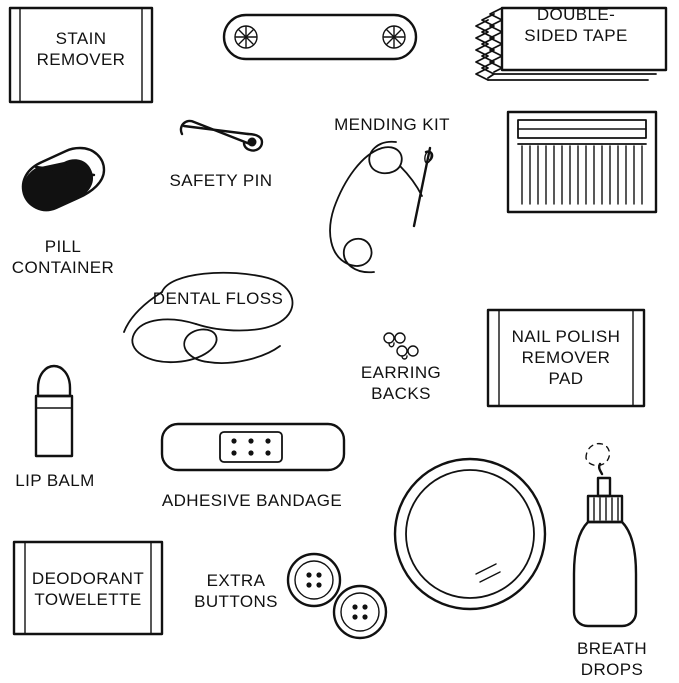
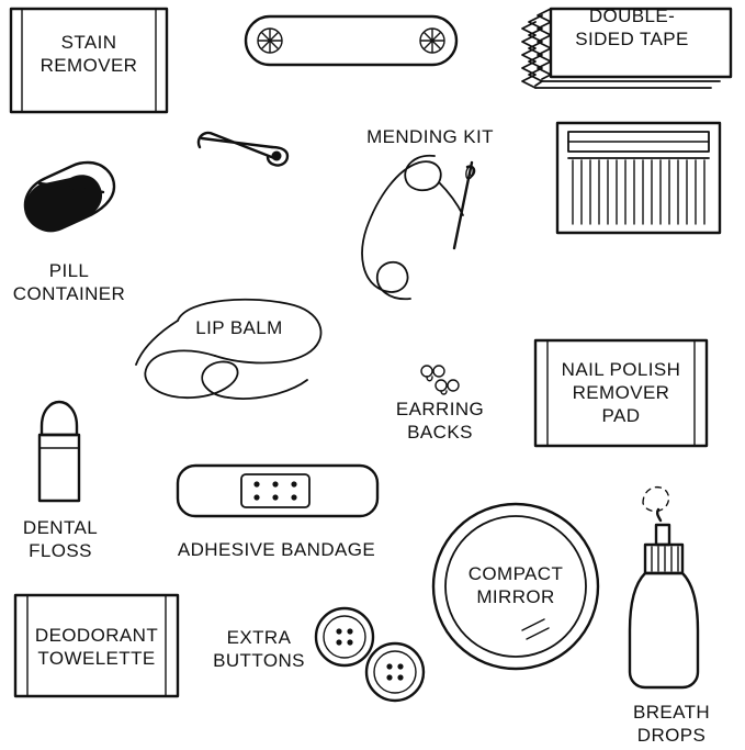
  STAIN
  REMOVER
  DOUBLE-
  SIDED TAPE
- SAFETY PIN
  MENDING KIT
  PILL
  CONTAINER
- DENTAL FLOSS
+ LIP BALM
  EARRING
  BACKS
  NAIL POLISH
  REMOVER
  PAD
- LIP BALM
+ DENTAL FLOSS
  ADHESIVE BANDAGE
+ COMPACT
+ MIRROR
  DEODORANT
  TOWELETTE
  EXTRA
  BUTTONS
  BREATH
  DROPS
